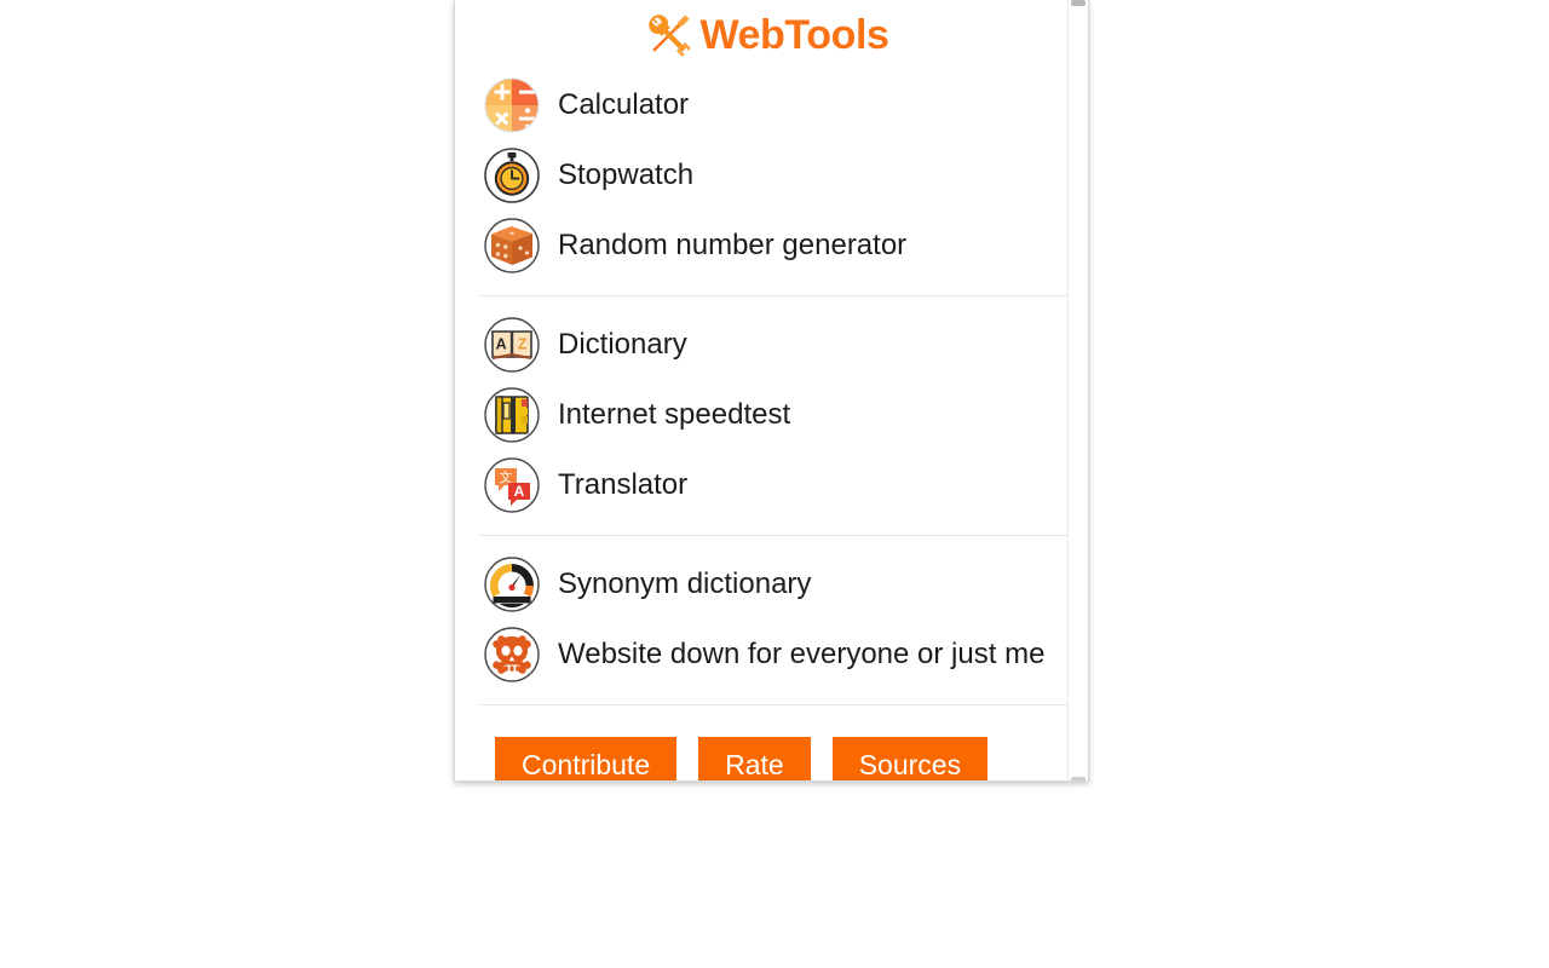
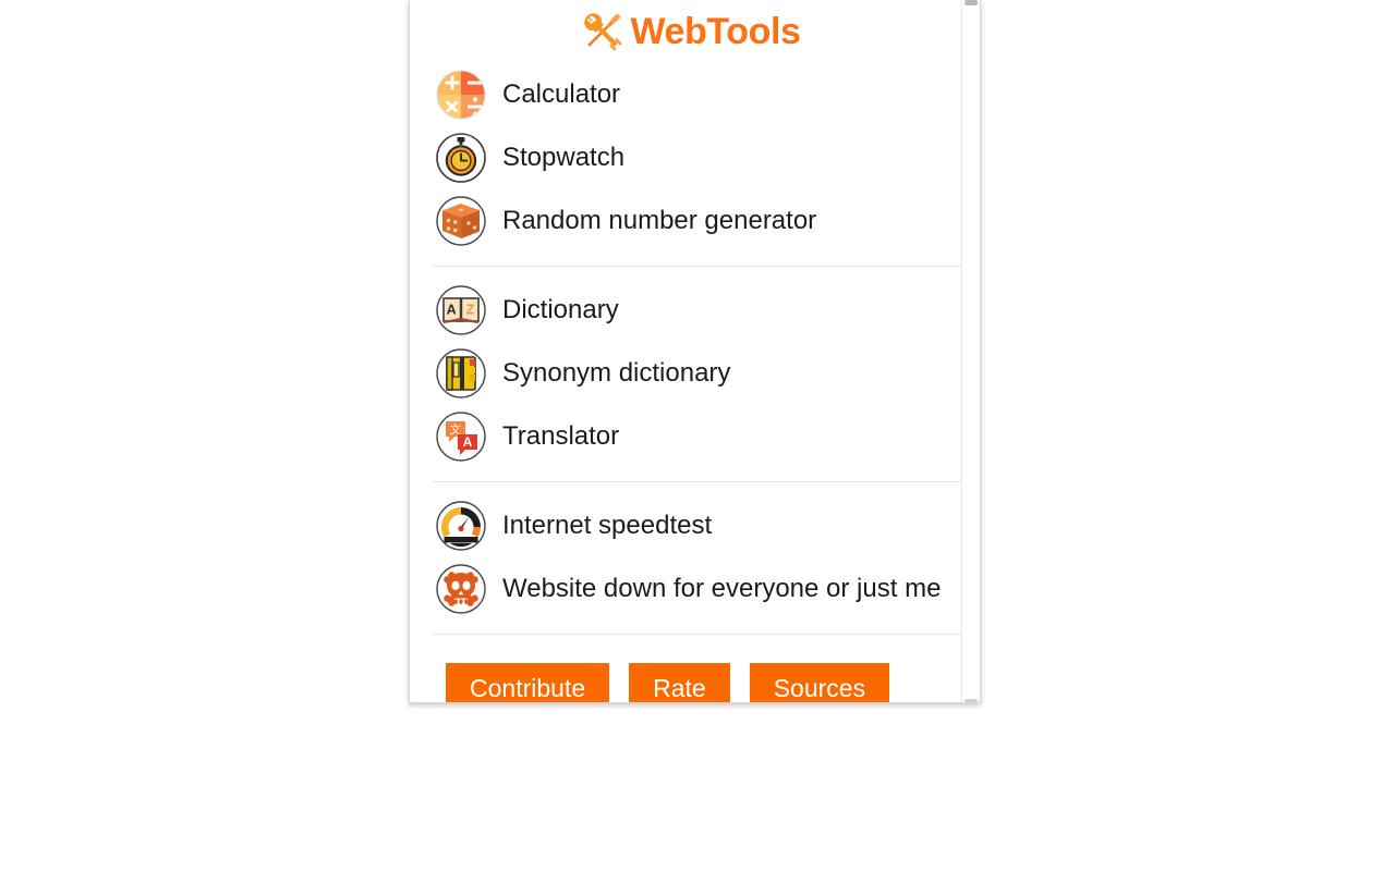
  WebTools
  Calculator
  Stopwatch
  Random number generator
  A
  Z
  Dictionary
- Internet speedtest
+ Synonym dictionary
  文
  A
  Translator
- Synonym dictionary
+ Internet speedtest
  Website down for everyone or just me
  Contribute
  Rate
  Sources
